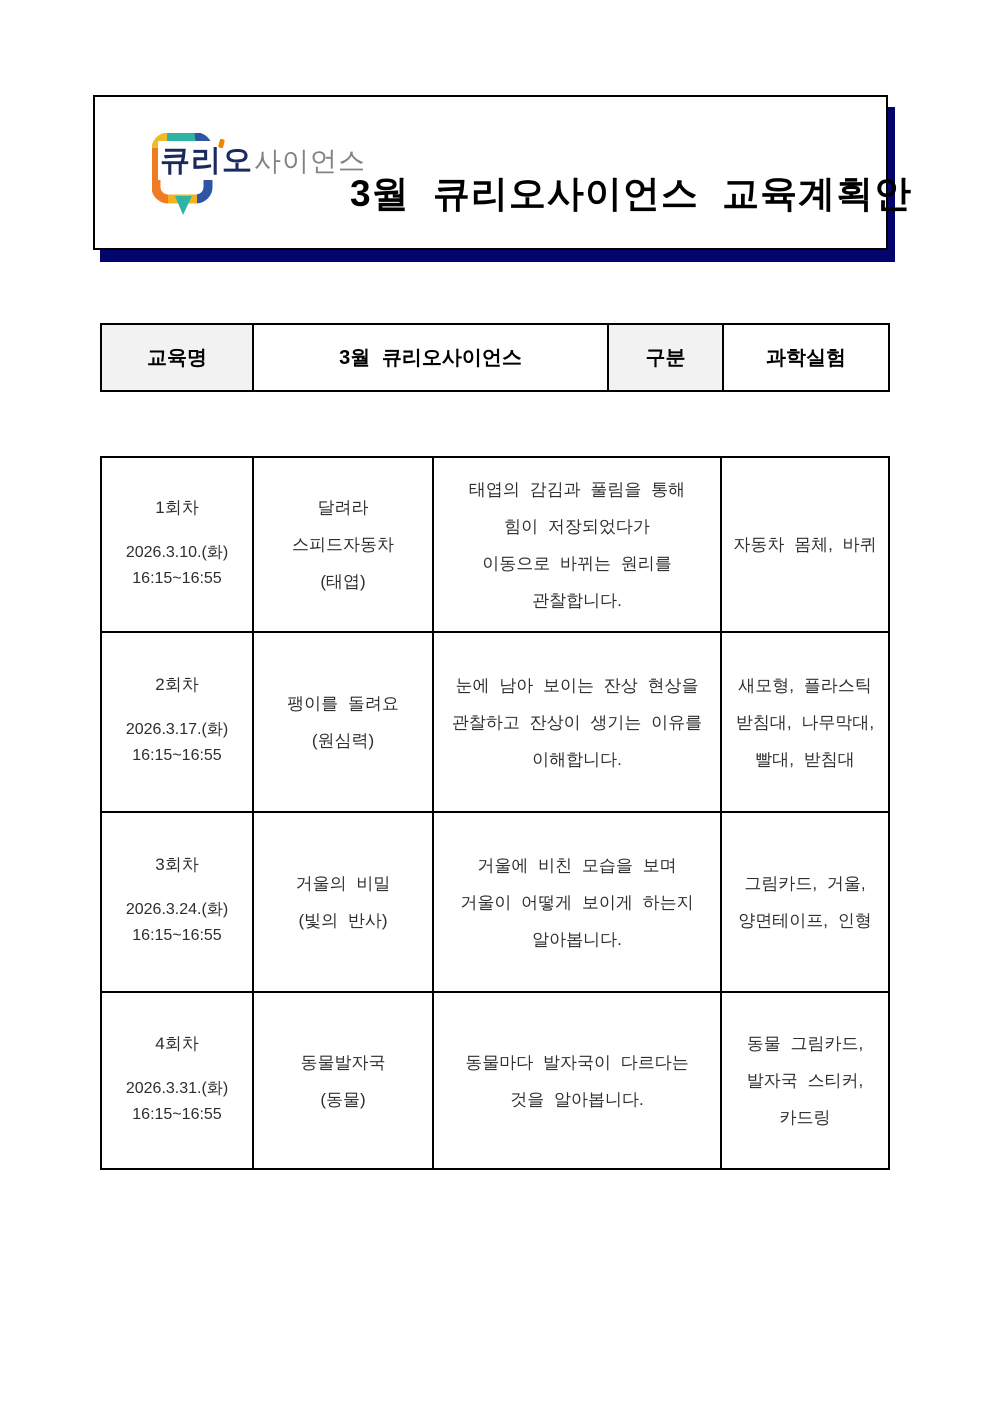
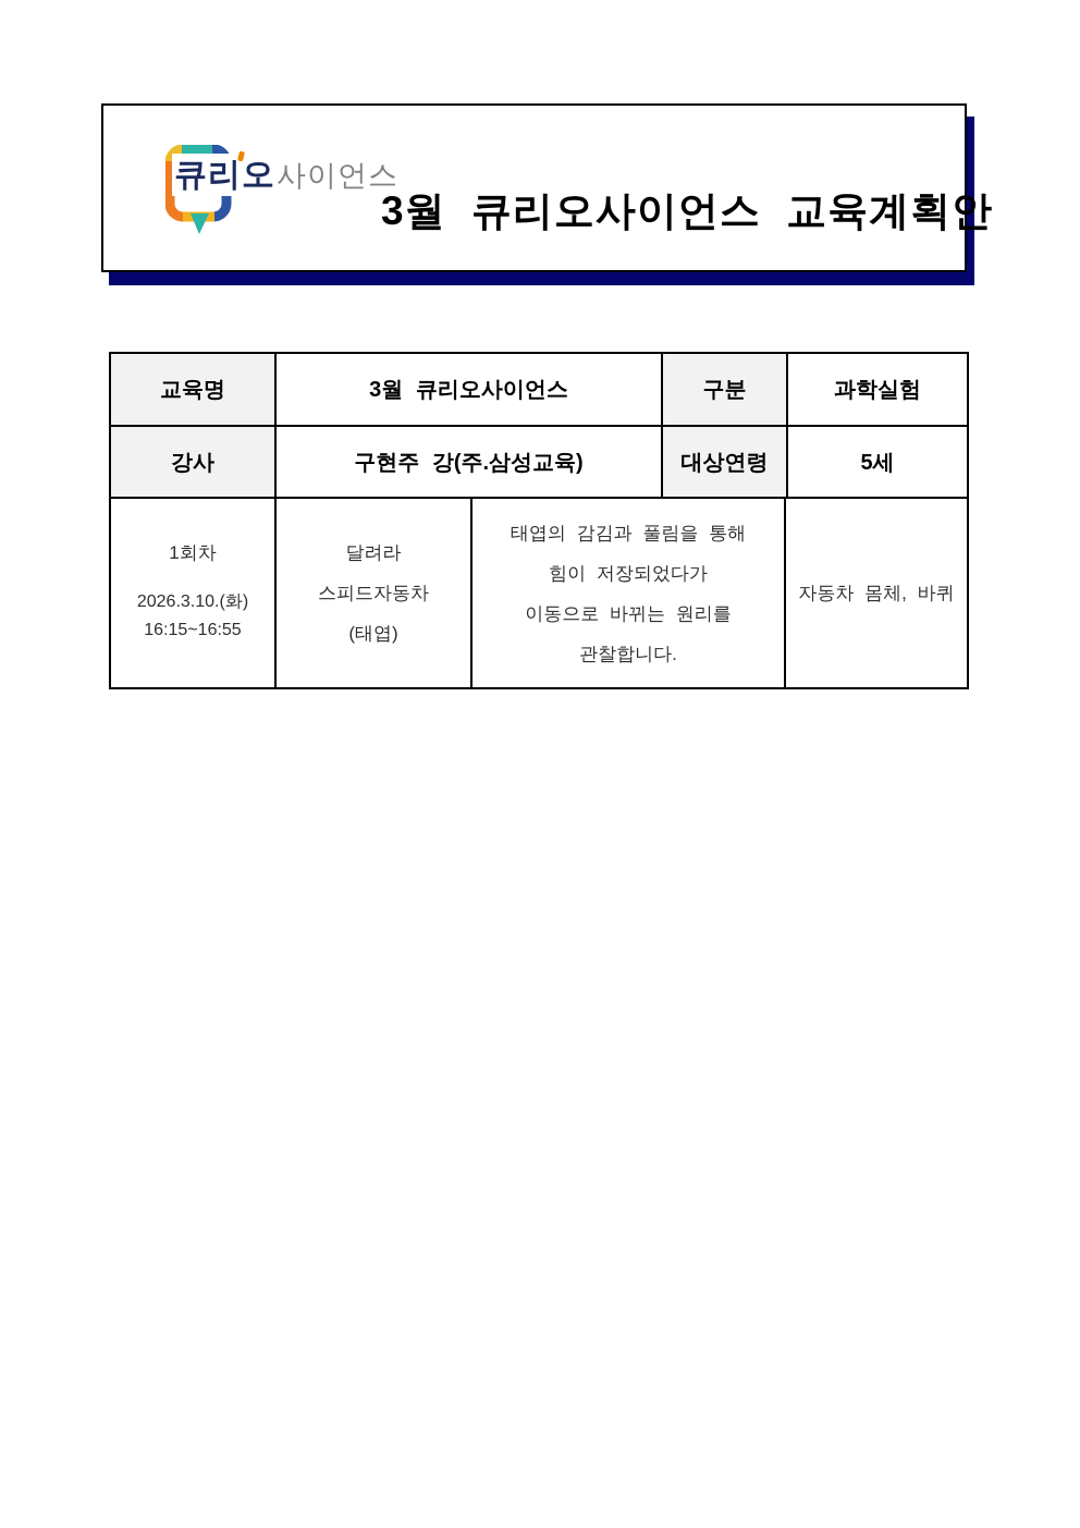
  큐리오사이언스
  3월 큐리오사이언스 교육계획안
  교육명	3월 큐리오사이언스	구분	과학실험
+ 강사	구현주 강(주.삼성교육)	대상연령	5세
  1회차 2026.3.10.(화) 16:15~16:55	달려라 스피드자동차 (태엽)	태엽의 감김과 풀림을 통해 힘이 저장되었다가 이동으로 바뀌는 원리를 관찰합니다.	자동차 몸체, 바퀴
- 2회차 2026.3.17.(화) 16:15~16:55	팽이를 돌려요 (원심력)	눈에 남아 보이는 잔상 현상을 관찰하고 잔상이 생기는 이유를 이해합니다.	새모형, 플라스틱 받침대, 나무막대, 빨대, 받침대
- 3회차 2026.3.24.(화) 16:15~16:55	거울의 비밀 (빛의 반사)	거울에 비친 모습을 보며 거울이 어떻게 보이게 하는지 알아봅니다.	그림카드, 거울, 양면테이프, 인형
- 4회차 2026.3.31.(화) 16:15~16:55	동물발자국 (동물)	동물마다 발자국이 다르다는 것을 알아봅니다.	동물 그림카드, 발자국 스티커, 카드링
